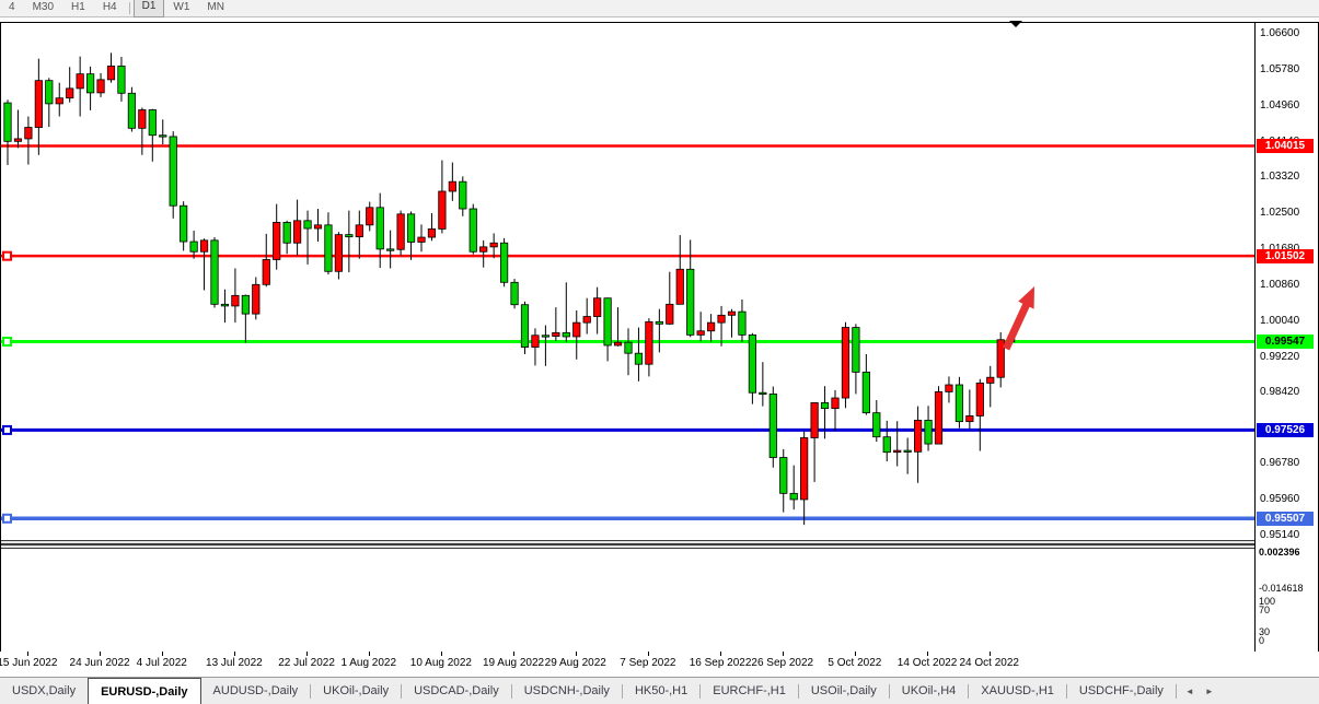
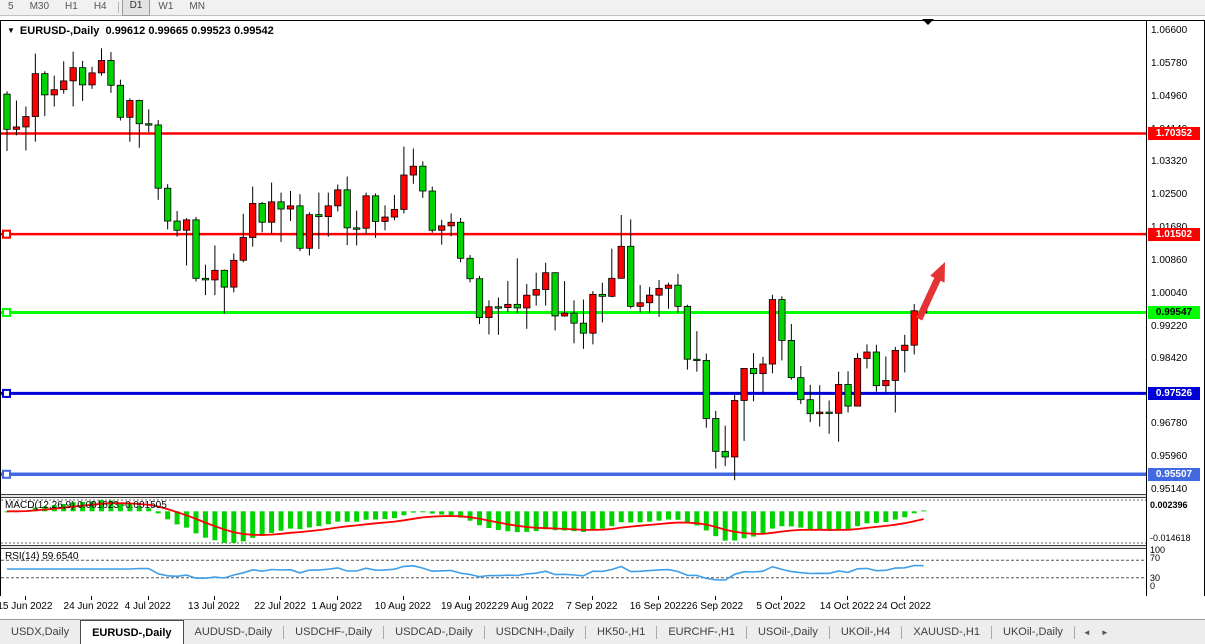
- 4
+ 5
  M30
  H1
  H4
  D1
  W1
  MN
+ ▼ EURUSD-,Daily 0.99612 0.99665 0.99523 0.99542
+ MACD(12,26,9) 0.001623 -0.001505
+ RSI(14) 59.6540
  1.06600
  1.05780
  1.04960
  1.03320
  1.02500
  1.00860
  1.00040
  0.99220
  0.98420
  0.96780
  0.95960
  0.95140
- 1.04015
+ 1.70352
  1.01502
  0.99547
  0.97526
  0.95507
  0.002396
  -0.014618
  100
  70
  30
  0
  15 Jun 2022
  24 Jun 2022
  4 Jul 2022
  13 Jul 2022
  22 Jul 2022
  1 Aug 2022
  10 Aug 2022
  19 Aug 2022
  29 Aug 2022
  7 Sep 2022
  16 Sep 2022
  26 Sep 2022
  5 Oct 2022
  14 Oct 2022
  24 Oct 2022
  USDX,Daily
  EURUSD-,Daily
  AUDUSD-,Daily
- UKOil-,Daily
+ USDCHF-,Daily
  USDCAD-,Daily
  USDCNH-,Daily
  HK50-,H1
  EURCHF-,H1
  USOil-,Daily
  UKOil-,H4
  XAUUSD-,H1
- USDCHF-,Daily
+ UKOil-,Daily
  ◄
  ►
